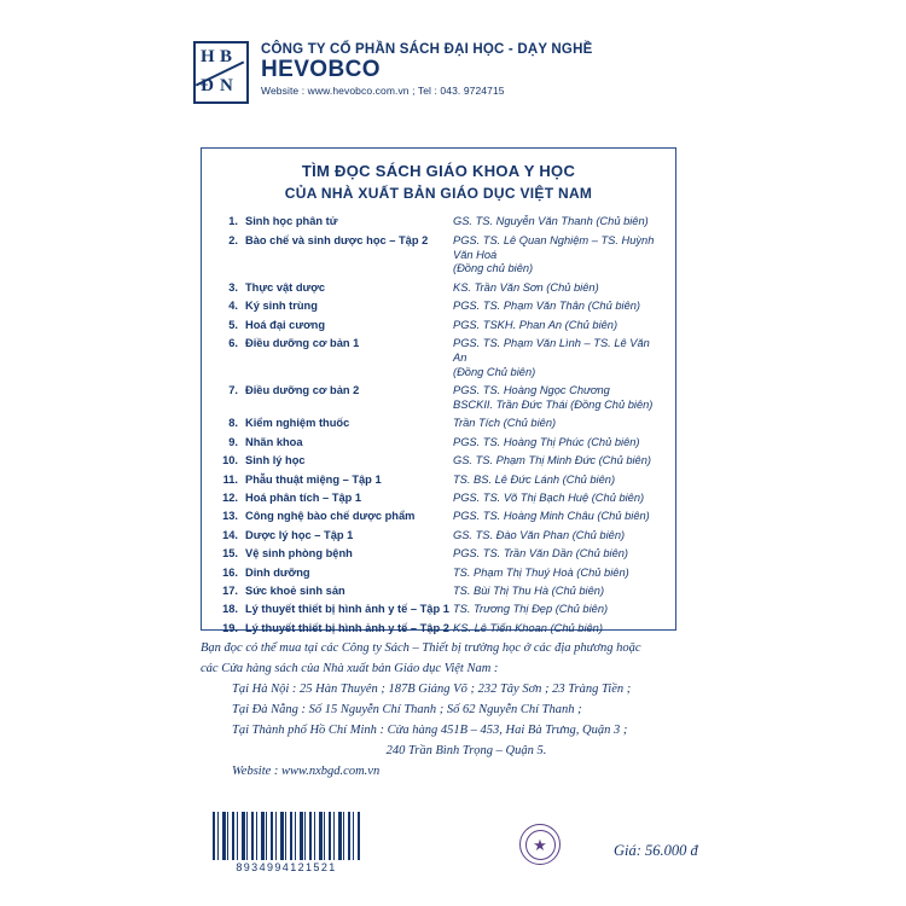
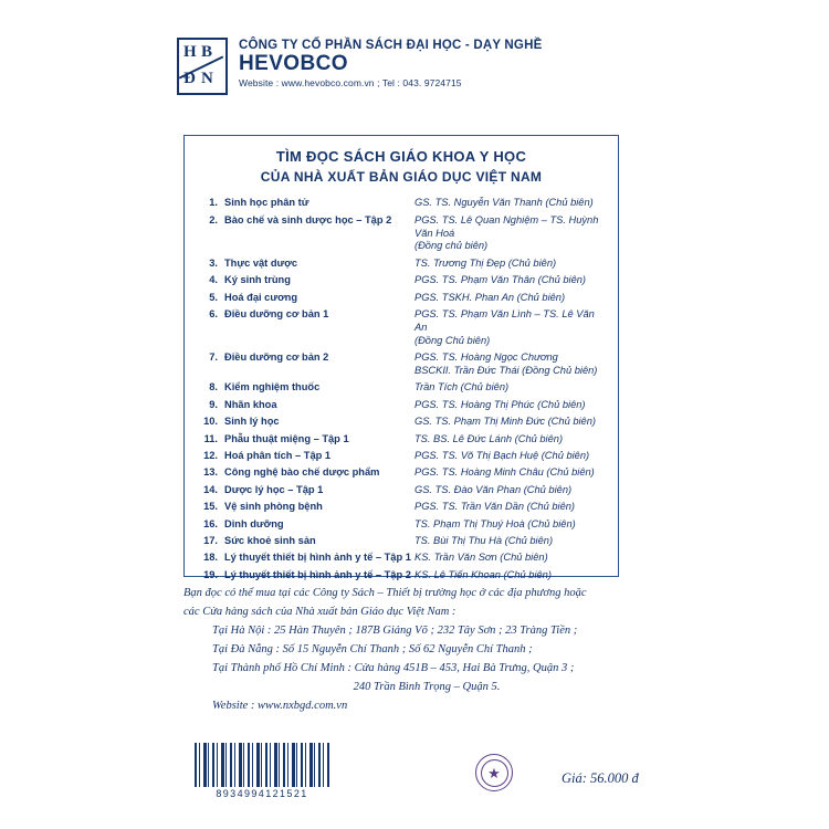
  H
  B
  Ð
  N
  CÔNG TY CỔ PHẦN SÁCH ĐẠI HỌC - DẠY NGHỀ
  HEVOBCO
  Website : www.hevobco.com.vn ; Tel : 043. 9724715
  TÌM ĐỌC SÁCH GIÁO KHOA Y HỌC
  CỦA NHÀ XUẤT BẢN GIÁO DỤC VIỆT NAM
  1.
  Sinh học phân tử
  GS. TS. Nguyễn Văn Thanh (Chủ biên)
  2.
  Bào chế và sinh dược học – Tập 2
  PGS. TS. Lê Quan Nghiệm – TS. Huỳnh Văn Hoá
  (Đồng chủ biên)
  3.
  Thực vật dược
- KS. Trần Văn Sơn (Chủ biên)
+ TS. Trương Thị Đẹp (Chủ biên)
  4.
  Ký sinh trùng
  PGS. TS. Phạm Văn Thân (Chủ biên)
  5.
  Hoá đại cương
  PGS. TSKH. Phan An (Chủ biên)
  6.
  Điều dưỡng cơ bản 1
  PGS. TS. Phạm Văn Lình – TS. Lê Văn An
  (Đồng Chủ biên)
  7.
  Điều dưỡng cơ bản 2
  PGS. TS. Hoàng Ngọc Chương
  BSCKII. Trần Đức Thái (Đồng Chủ biên)
  8.
  Kiểm nghiệm thuốc
  Trần Tích (Chủ biên)
  9.
  Nhãn khoa
  PGS. TS. Hoàng Thị Phúc (Chủ biên)
  10.
  Sinh lý học
  GS. TS. Phạm Thị Minh Đức (Chủ biên)
  11.
  Phẫu thuật miệng – Tập 1
  TS. BS. Lê Đức Lánh (Chủ biên)
  12.
  Hoá phân tích – Tập 1
  PGS. TS. Võ Thị Bạch Huệ (Chủ biên)
  13.
  Công nghệ bào chế dược phẩm
  PGS. TS. Hoàng Minh Châu (Chủ biên)
  14.
  Dược lý học – Tập 1
  GS. TS. Đào Văn Phan (Chủ biên)
  15.
  Vệ sinh phòng bệnh
  PGS. TS. Trần Văn Dần (Chủ biên)
  16.
  Dinh dưỡng
  TS. Phạm Thị Thuý Hoà (Chủ biên)
  17.
  Sức khoẻ sinh sản
  TS. Bùi Thị Thu Hà (Chủ biên)
  18.
  Lý thuyết thiết bị hình ảnh y tế – Tập 1
- TS. Trương Thị Đẹp (Chủ biên)
+ KS. Trần Văn Sơn (Chủ biên)
  19.
  Lý thuyết thiết bị hình ảnh y tế – Tập 2
  KS. Lê Tiến Khoan (Chủ biên)
  Bạn đọc có thể mua tại các Công ty Sách – Thiết bị trường học ở các địa phương hoặc
  các Cửa hàng sách của Nhà xuất bản Giáo dục Việt Nam :
  Tại Hà Nội : 25 Hàn Thuyên ; 187B Giảng Võ ; 232 Tây Sơn ; 23 Tràng Tiền ;
  Tại Đà Nẵng : Số 15 Nguyễn Chí Thanh ; Số 62 Nguyễn Chí Thanh ;
  Tại Thành phố Hồ Chí Minh : Cửa hàng 451B – 453, Hai Bà Trưng, Quận 3 ;
  240 Trần Bình Trọng – Quận 5.
  Website : www.nxbgd.com.vn
  8934994121521
  ★
  Giá: 56.000 đ
